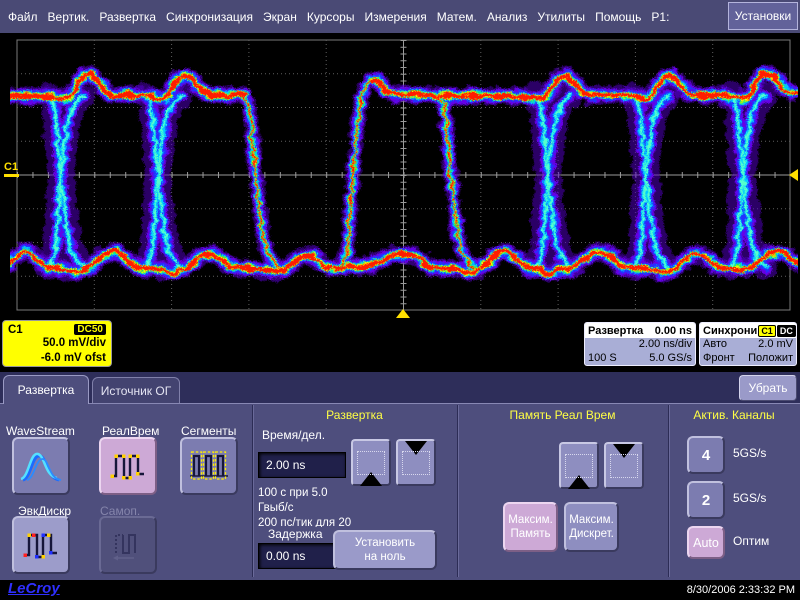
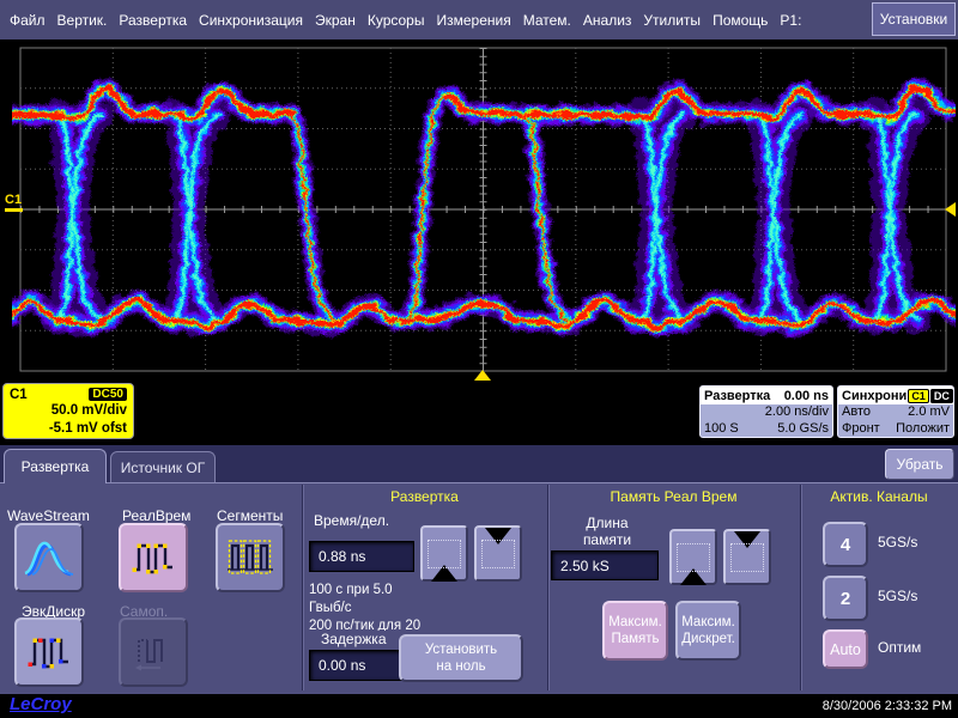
  Файл
  Вертик.
  Развертка
  Синхронизация
  Экран
  Курсоры
  Измерения
  Матем.
  Анализ
  Утилиты
  Помощь
  P1:
  Установки
  C1
  C1
  DC50
  50.0 mV/div
- -6.0 mV ofst
+ -5.1 mV ofst
  Развертка
  0.00 ns
  2.00 ns/div
  100 S
  5.0 GS/s
  Синхрони
  C1 DC
  Авто
  2.0 mV
  Фронт
  Положит
  Развертка
  Источник ОГ
  Убрать
  WaveStream
  РеалВрем
  Сегменты
  ЭвкДискр
  Самоп.
  Развертка
  Время/дел.
- 2.00 ns
+ 0.88 ns
  100 с при 5.0
  Гвыб/с
  200 пс/тик для 20
  Задержка
  0.00 ns
  Установить
  на ноль
  Память Реал Врем
+ Длина
+ памяти
+ 2.50 kS
  Максим.
  Память
  Максим.
  Дискрет.
  Актив. Каналы
  4
  5GS/s
  2
  5GS/s
  Auto
  Оптим
  LeCroy
  8/30/2006 2:33:32 PM
